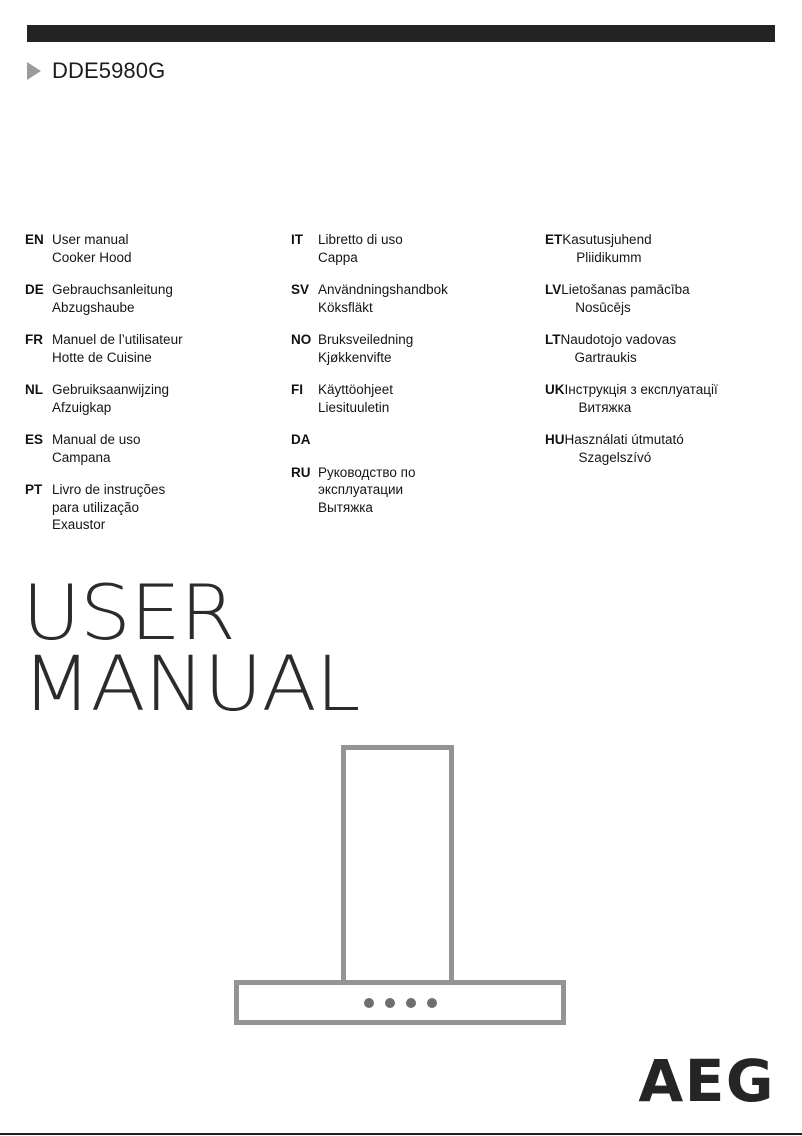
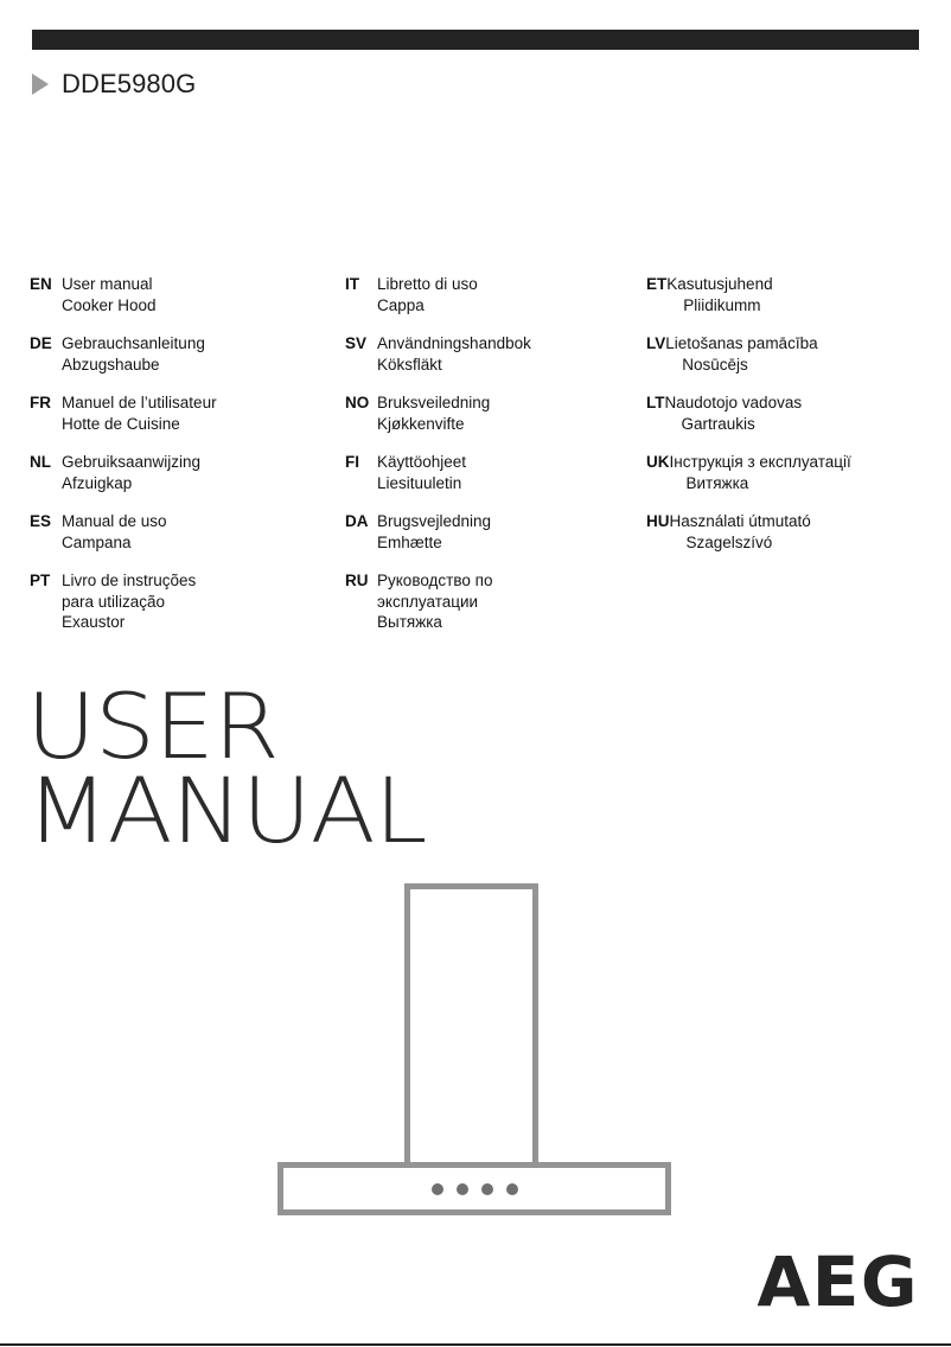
  DDE5980G
  EN
  User manual
  Cooker Hood
  DE
  Gebrauchsanleitung
  Abzugshaube
  FR
  Manuel de l’utilisateur
  Hotte de Cuisine
  NL
  Gebruiksaanwijzing
  Afzuigkap
  ES
  Manual de uso
  Campana
  PT
  Livro de instruções
  para utilização
  Exaustor
  IT
  Libretto di uso
  Cappa
  SV
  Användningshandbok
  Köksfläkt
  NO
  Bruksveiledning
  Kjøkkenvifte
  FI
  Käyttöohjeet
  Liesituuletin
  DA
+ Brugsvejledning
+ Emhætte
  RU
  Руководство по
  эксплуатации
  Вытяжка
  ET
  Kasutusjuhend
  Pliidikumm
  LV
  Lietošanas pamācība
  Nosūcējs
  LT
  Naudotojo vadovas
  Gartraukis
  UK
  Інструкція з експлуатації
  Витяжка
  HU
  Használati útmutató
  Szagelszívó
  USER
  MANUAL
  AEG
